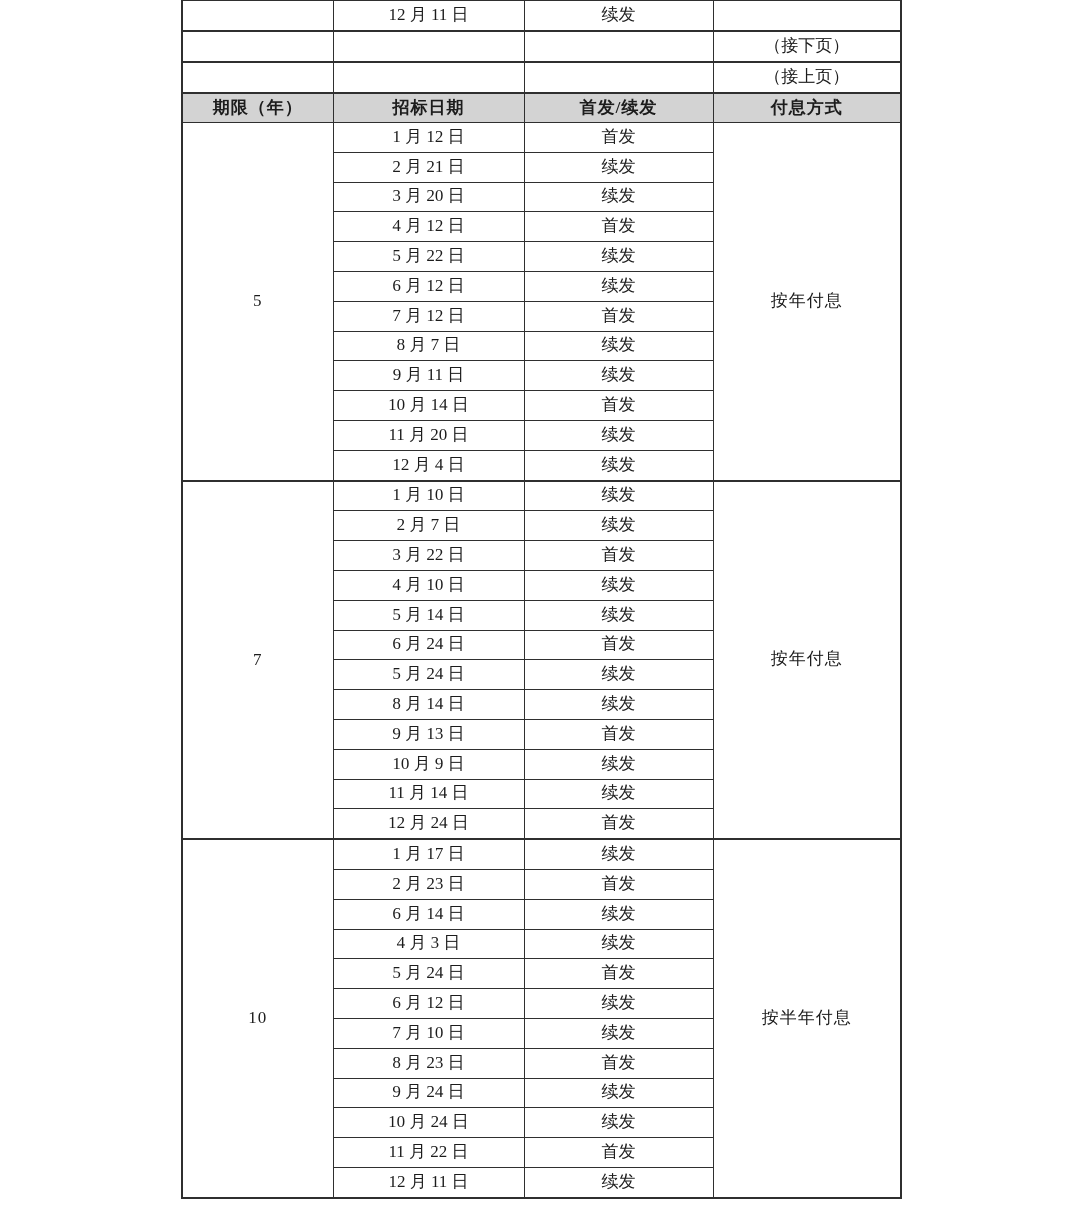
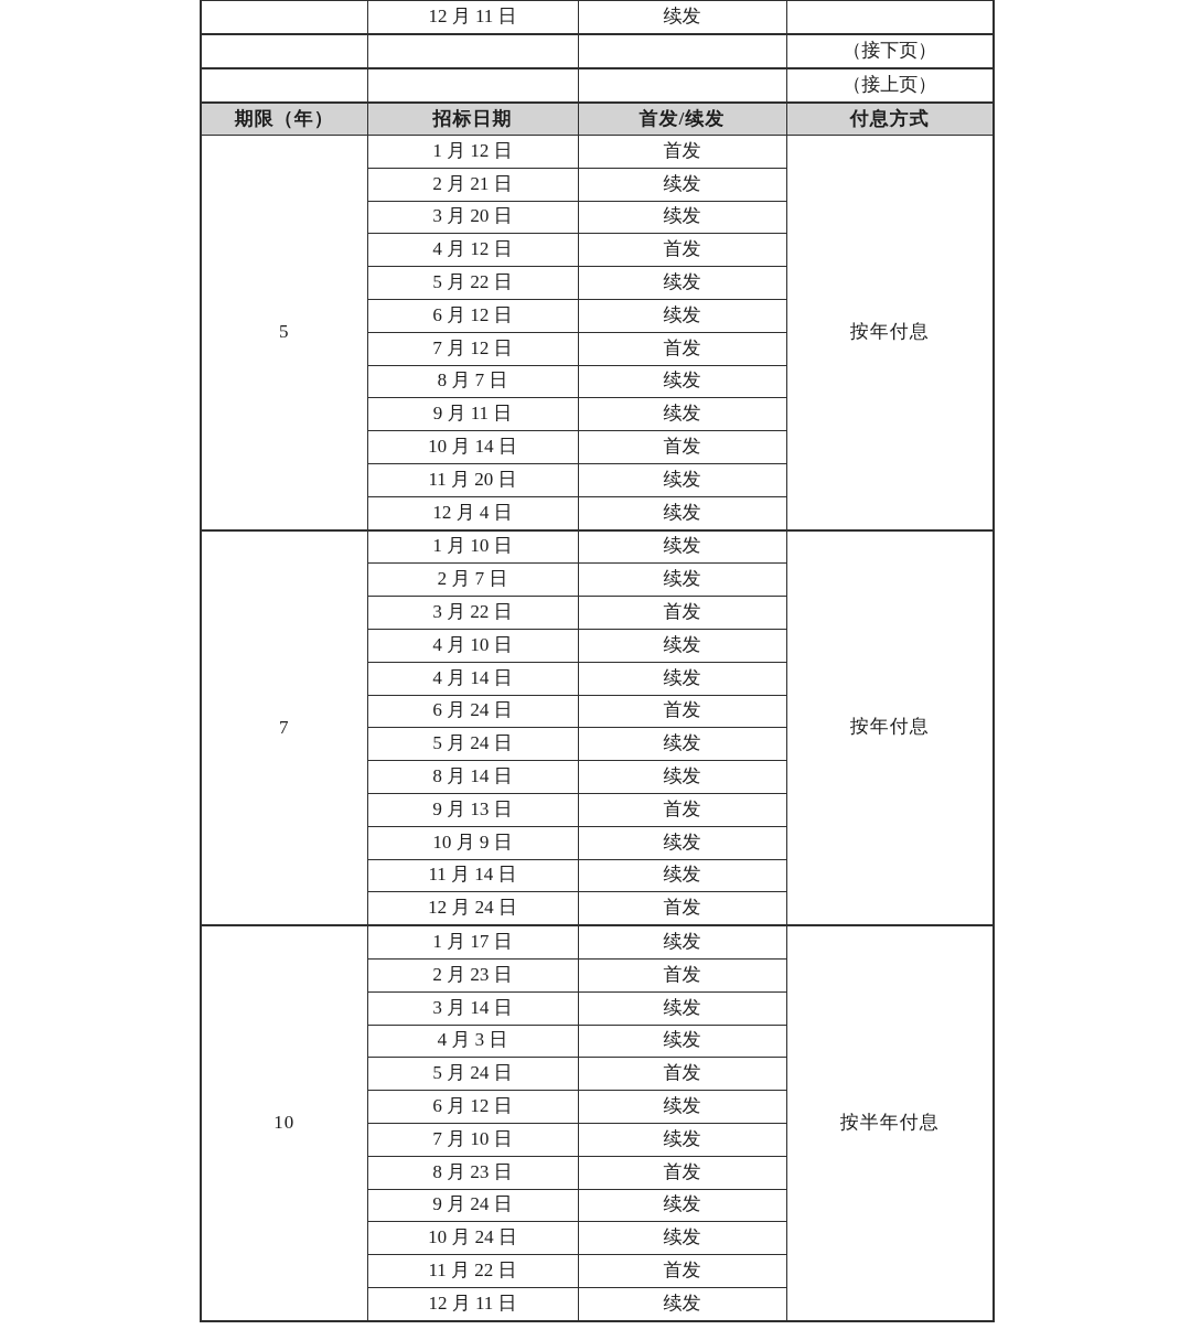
  	12 月 11 日	续发
  			（接下页）
  			（接上页）
  期限（年）	招标日期	首发/续发	付息方式
  5	1 月 12 日	首发	按年付息
  2 月 21 日	续发
  3 月 20 日	续发
  4 月 12 日	首发
  5 月 22 日	续发
  6 月 12 日	续发
  7 月 12 日	首发
  8 月 7 日	续发
  9 月 11 日	续发
  10 月 14 日	首发
  11 月 20 日	续发
  12 月 4 日	续发
  7	1 月 10 日	续发	按年付息
  2 月 7 日	续发
  3 月 22 日	首发
  4 月 10 日	续发
- 5 月 14 日	续发
+ 4 月 14 日	续发
  6 月 24 日	首发
  5 月 24 日	续发
  8 月 14 日	续发
  9 月 13 日	首发
  10 月 9 日	续发
  11 月 14 日	续发
  12 月 24 日	首发
  10	1 月 17 日	续发	按半年付息
  2 月 23 日	首发
- 6 月 14 日	续发
+ 3 月 14 日	续发
  4 月 3 日	续发
  5 月 24 日	首发
  6 月 12 日	续发
  7 月 10 日	续发
  8 月 23 日	首发
  9 月 24 日	续发
  10 月 24 日	续发
  11 月 22 日	首发
  12 月 11 日	续发
